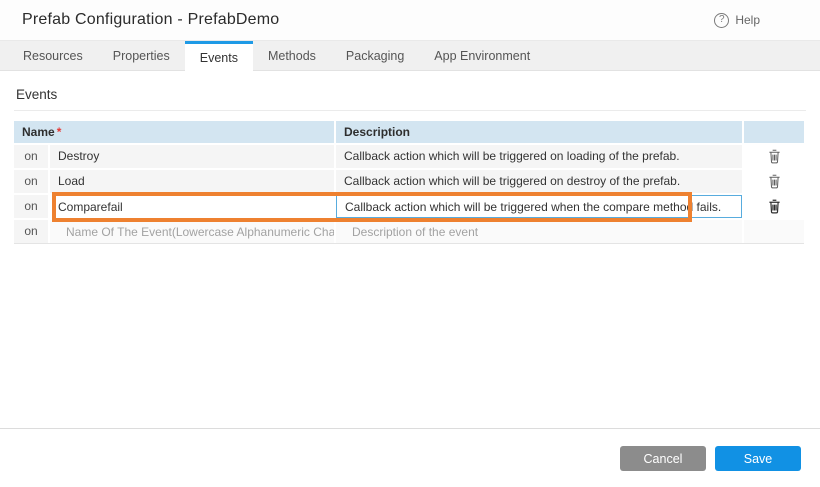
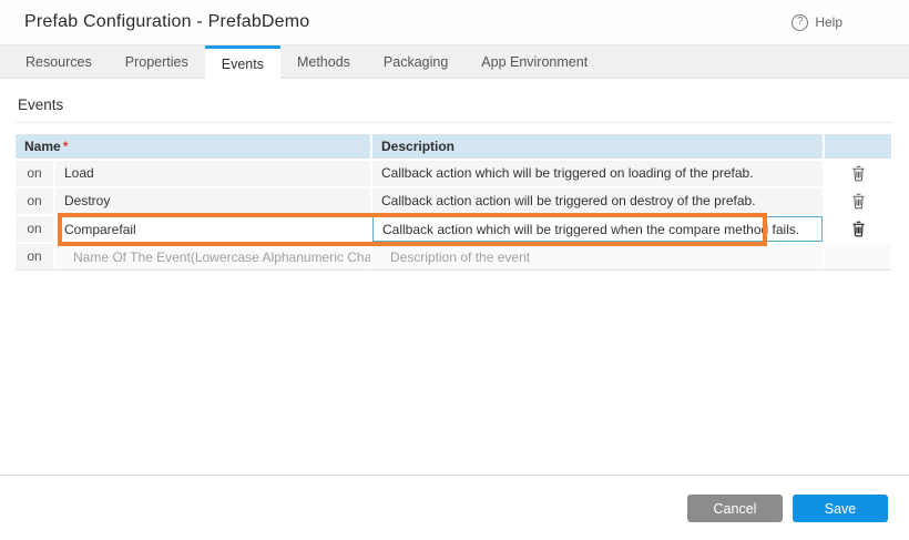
  Prefab Configuration - PrefabDemo
  ?
  Help
  Resources
  Properties
  Events
  Methods
  Packaging
  App Environment
  Events
  Name *
  Description
  on
- Destroy
+ Load
  Callback action which will be triggered on loading of the prefab.
  on
- Load
+ Destroy
- Callback action which will be triggered on destroy of the prefab.
+ Callback action action will be triggered on destroy of the prefab.
  on
  Comparefail
  Callback action which will be triggered when the compare method fails.
  on
  Name Of The Event(Lowercase Alphanumeric Cha
  Description of the event
  Cancel
  Save
